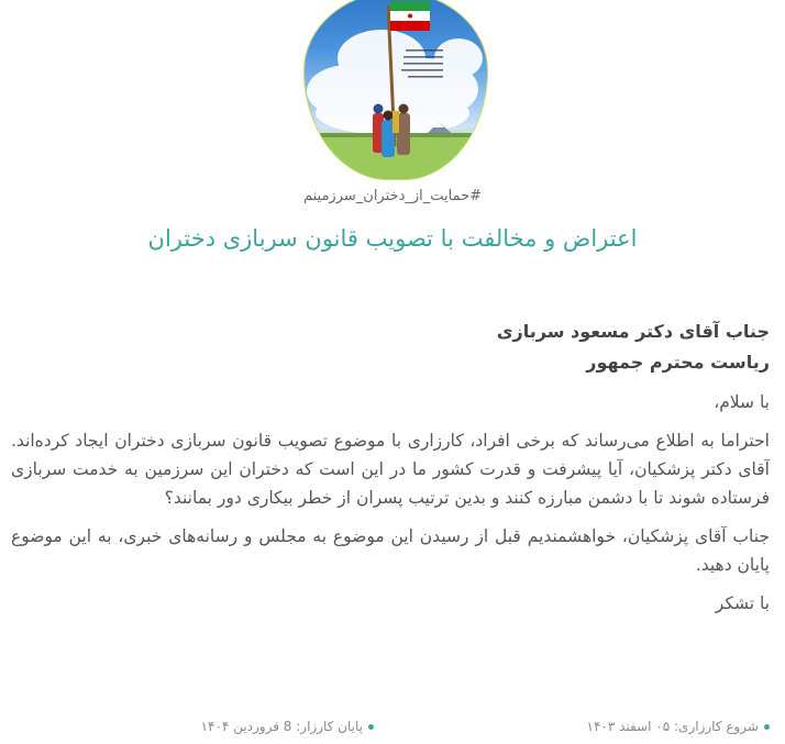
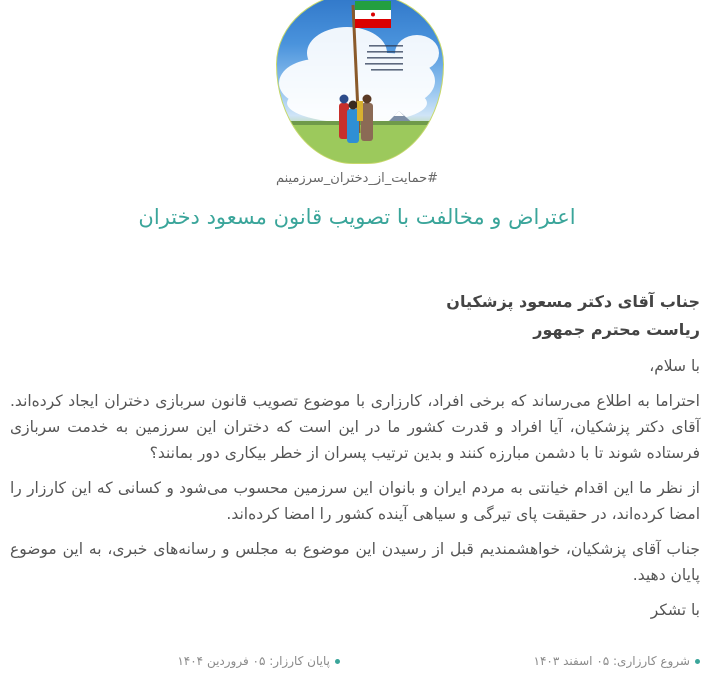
  #حمایت_از_دختران_سرزمینم
- اعتراض و مخالفت با تصویب قانون سربازی دختران
+ اعتراض و مخالفت با تصویب قانون مسعود دختران
- جناب آقای دکتر مسعود سربازی
+ جناب آقای دکتر مسعود پزشکیان
  ریاست محترم جمهور
  با سلام،
- احتراما به اطلاع می‌رساند که برخی افراد، کارزاری با موضوع تصویب قانون سربازی دختران ایجاد کرده‌اند. آقای دکتر پزشکیان، آیا پیشرفت و قدرت کشور ما در این است که دختران این سرزمین به خدمت سربازی فرستاده شوند تا با دشمن مبارزه کنند و بدین ترتیب پسران از خطر بیکاری دور بمانند؟
+ احتراما به اطلاع می‌رساند که برخی افراد، کارزاری با موضوع تصویب قانون سربازی دختران ایجاد کرده‌اند. آقای دکتر پزشکیان، آیا افراد و قدرت کشور ما در این است که دختران این سرزمین به خدمت سربازی فرستاده شوند تا با دشمن مبارزه کنند و بدین ترتیب پسران از خطر بیکاری دور بمانند؟
+ از نظر ما این اقدام خیانتی به مردم ایران و بانوان این سرزمین محسوب می‌شود و کسانی که این کارزار را امضا کرده‌اند، در حقیقت پای تیرگی و سیاهی آینده کشور را امضا کرده‌اند.
  جناب آقای پزشکیان، خواهشمندیم قبل از رسیدن این موضوع به مجلس و رسانه‌های خبری، به این موضوع پایان دهید.
  با تشکر
  شروع کارزاری: ۰۵ اسفند ۱۴۰۳
- پایان کارزار: 8 فروردین ۱۴۰۴
+ پایان کارزار: ۰۵ فروردین ۱۴۰۴
